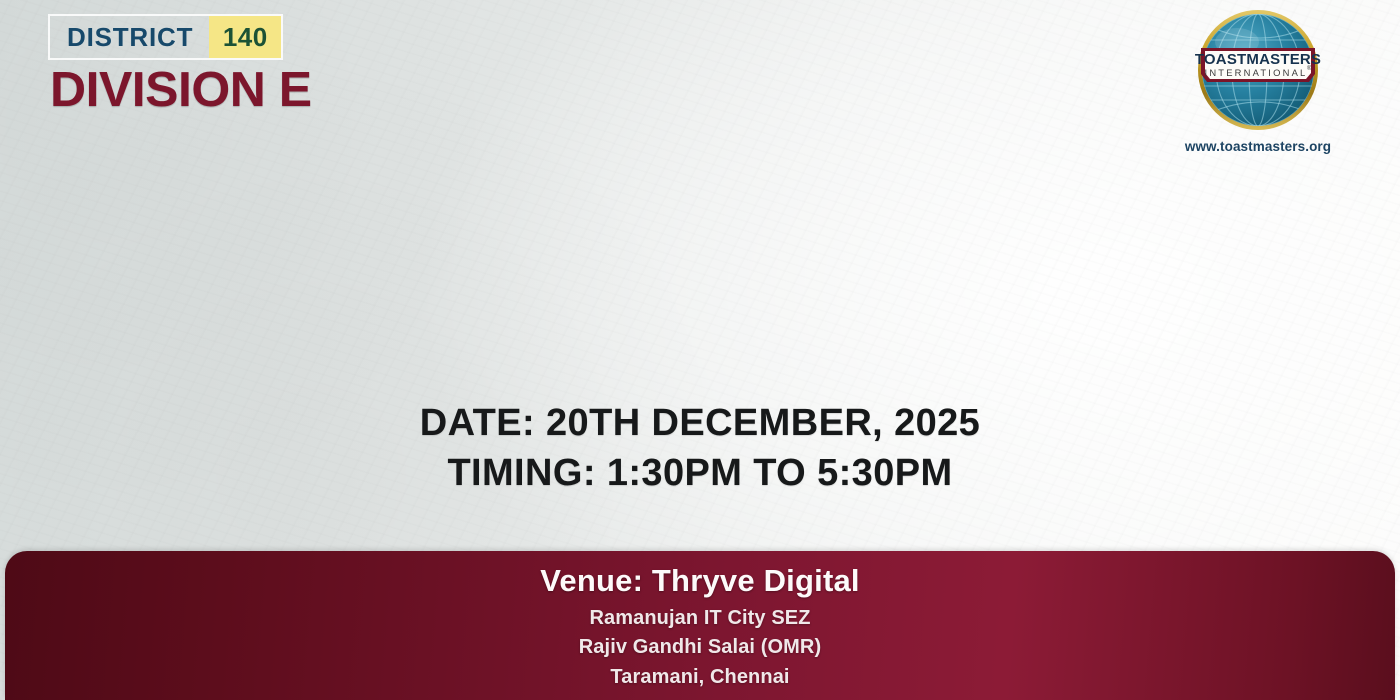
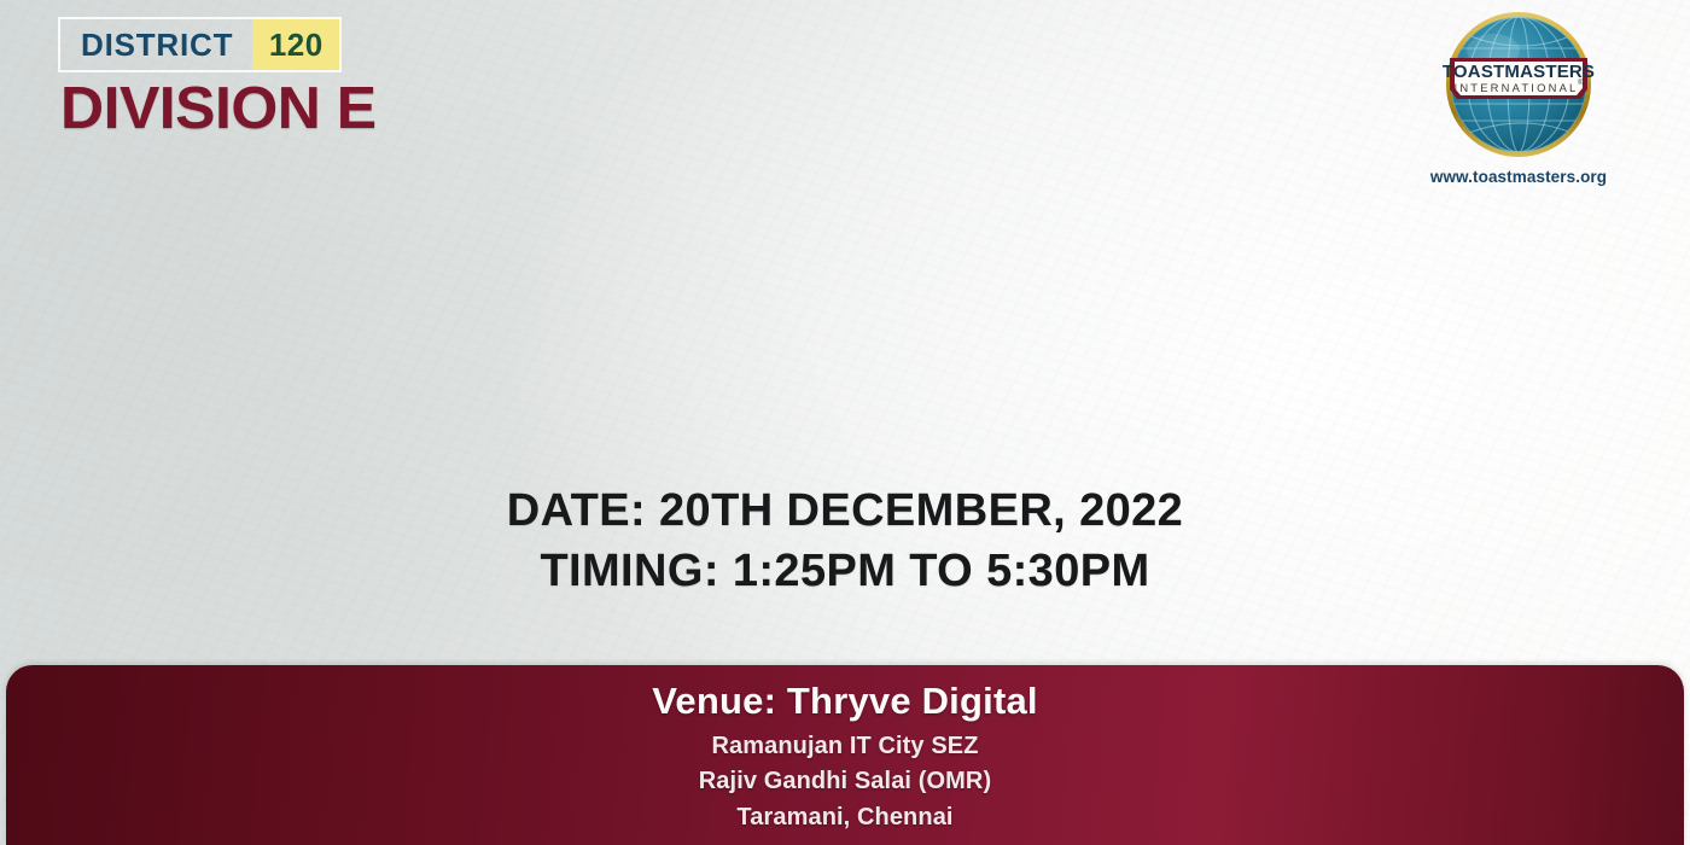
  DISTRICT
- 140
+ 120
  DIVISION E
  TOASTMASTERS
  INTERNATIONAL
  www.toastmasters.org
- DATE: 20TH DECEMBER, 2025
+ DATE: 20TH DECEMBER, 2022
- TIMING: 1:30PM TO 5:30PM
+ TIMING: 1:25PM TO 5:30PM
  Venue: Thryve Digital
  Ramanujan IT City SEZ
  Rajiv Gandhi Salai (OMR)
  Taramani, Chennai
